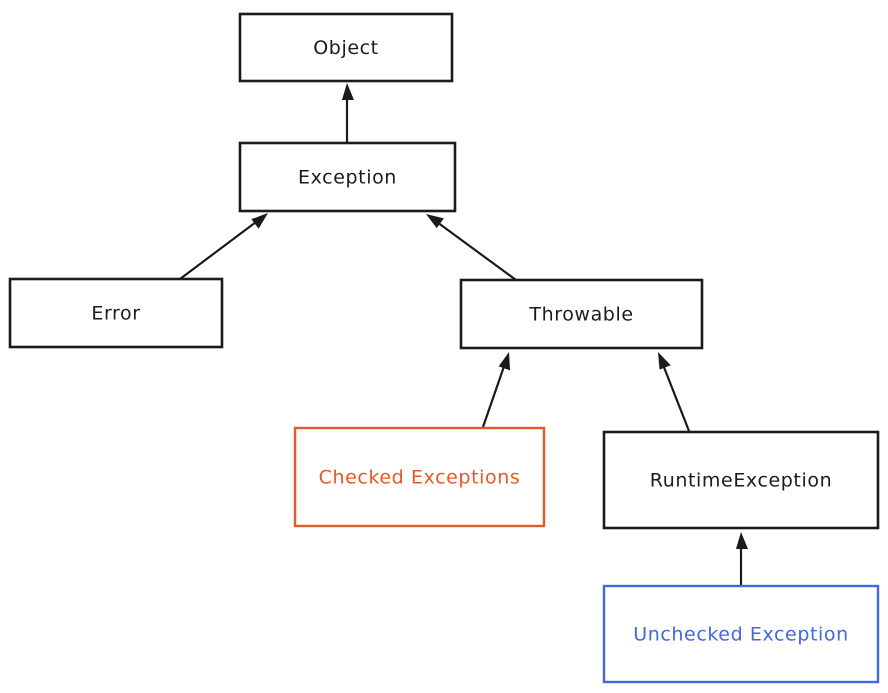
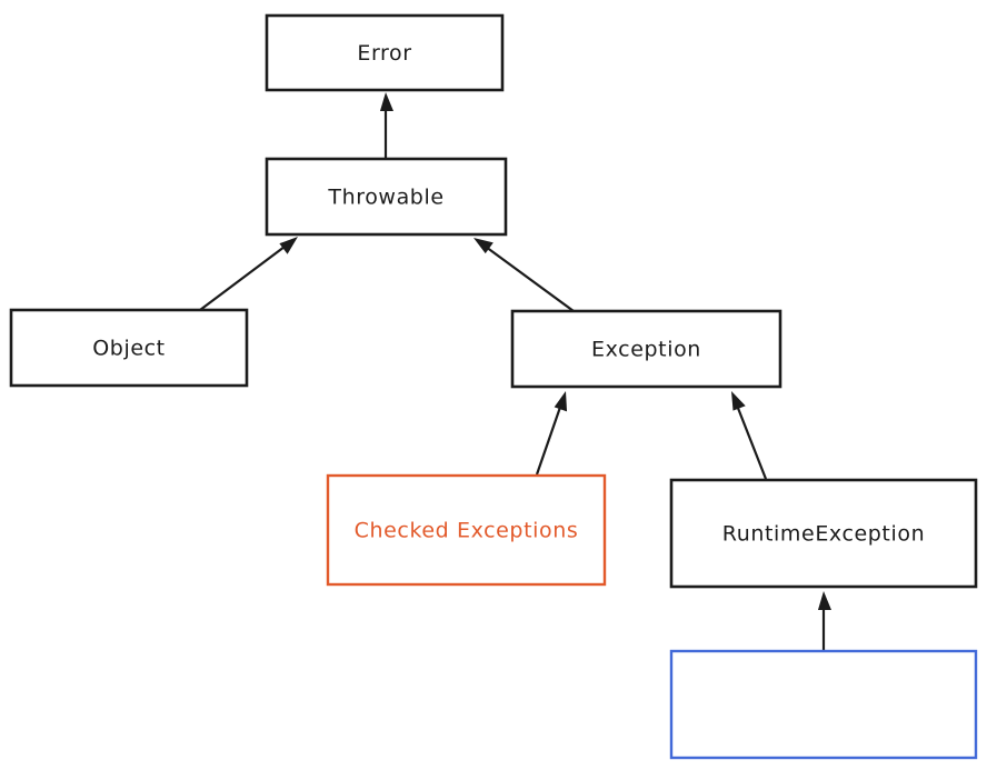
- Object
+ Error
- Exception
+ Throwable
- Error
+ Object
- Throwable
+ Exception
  Checked Exceptions
  RuntimeException
- Unchecked Exception
